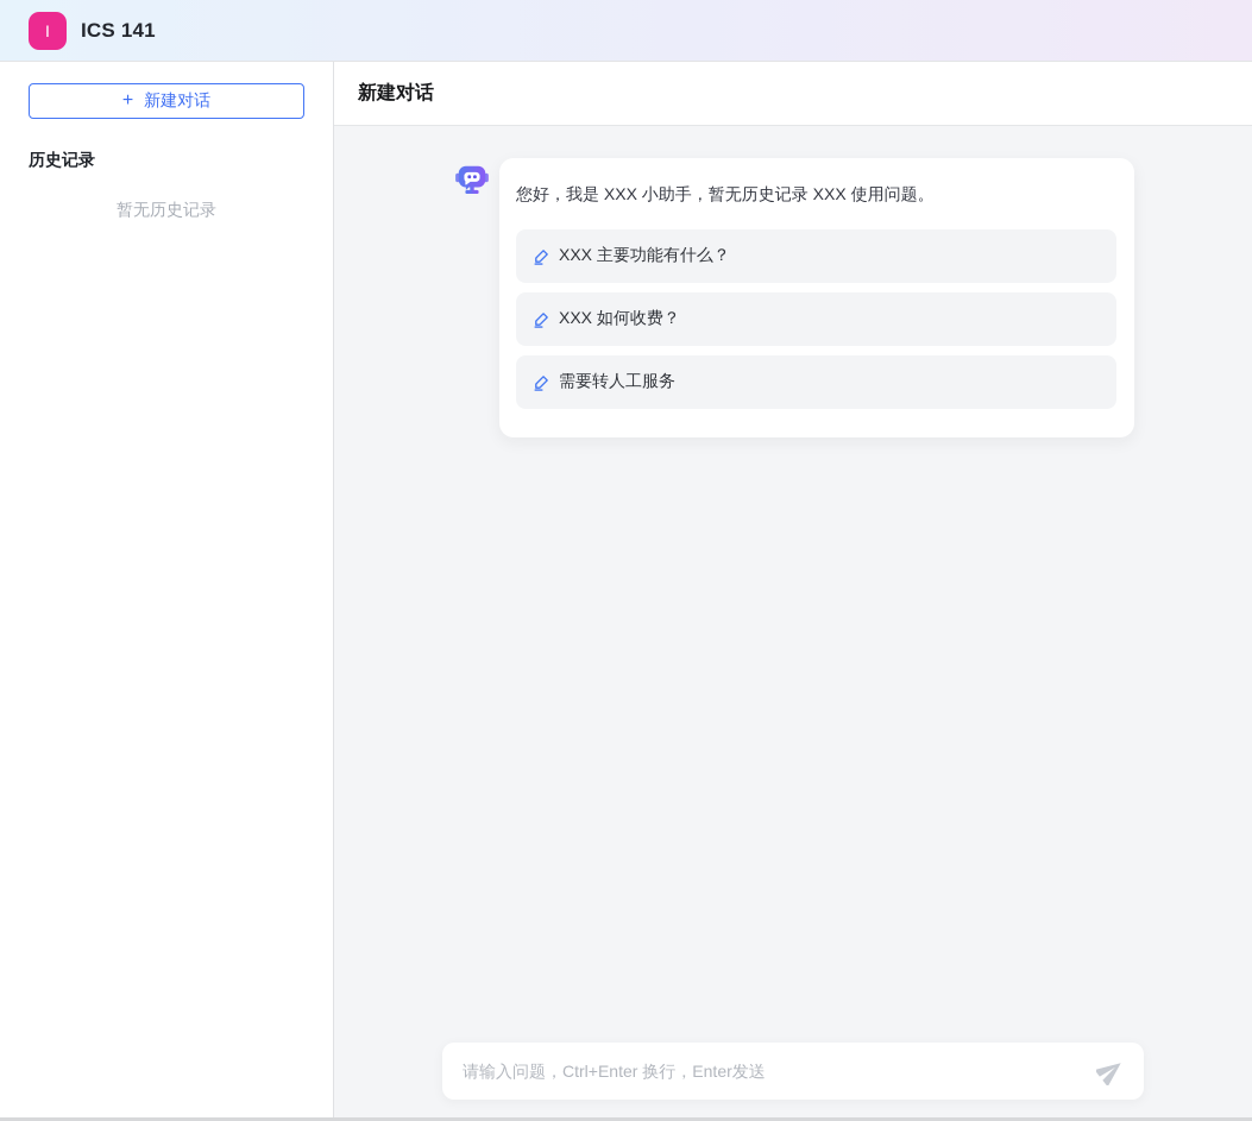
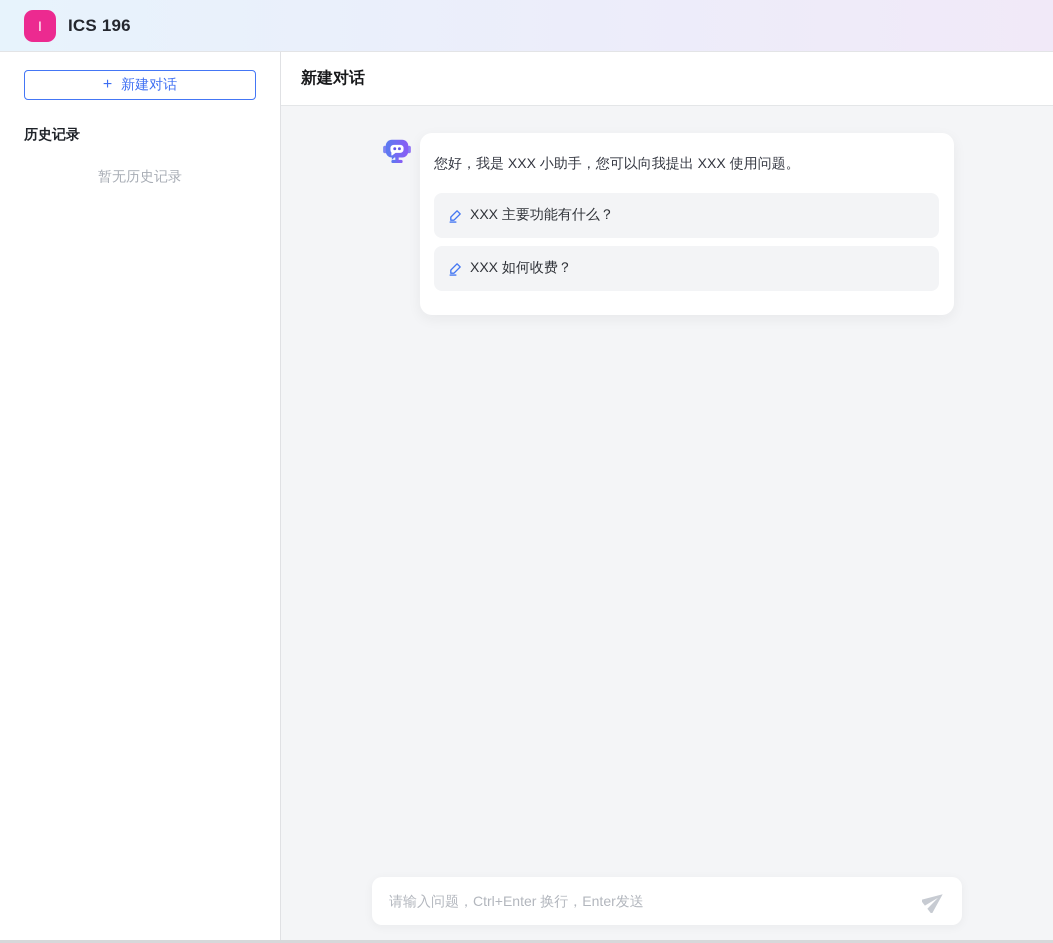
  I
- ICS 141
+ ICS 196
  +
  新建对话
  历史记录
  暂无历史记录
  新建对话
- 您好，我是 XXX 小助手，暂无历史记录 XXX 使用问题。
+ 您好，我是 XXX 小助手，您可以向我提出 XXX 使用问题。
  XXX 主要功能有什么？
  XXX 如何收费？
- 需要转人工服务
  请输入问题，Ctrl+Enter 换行，Enter发送
